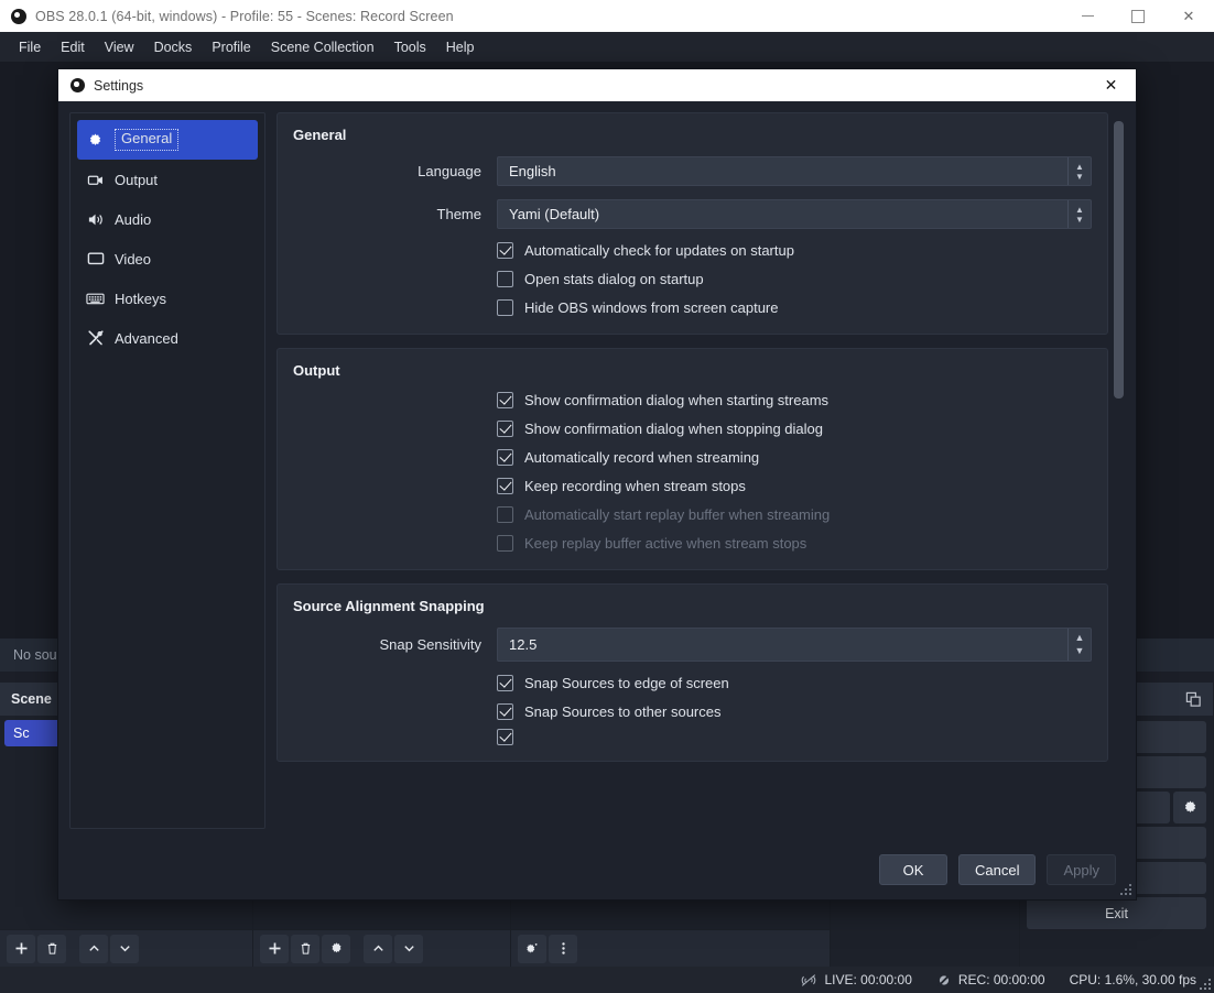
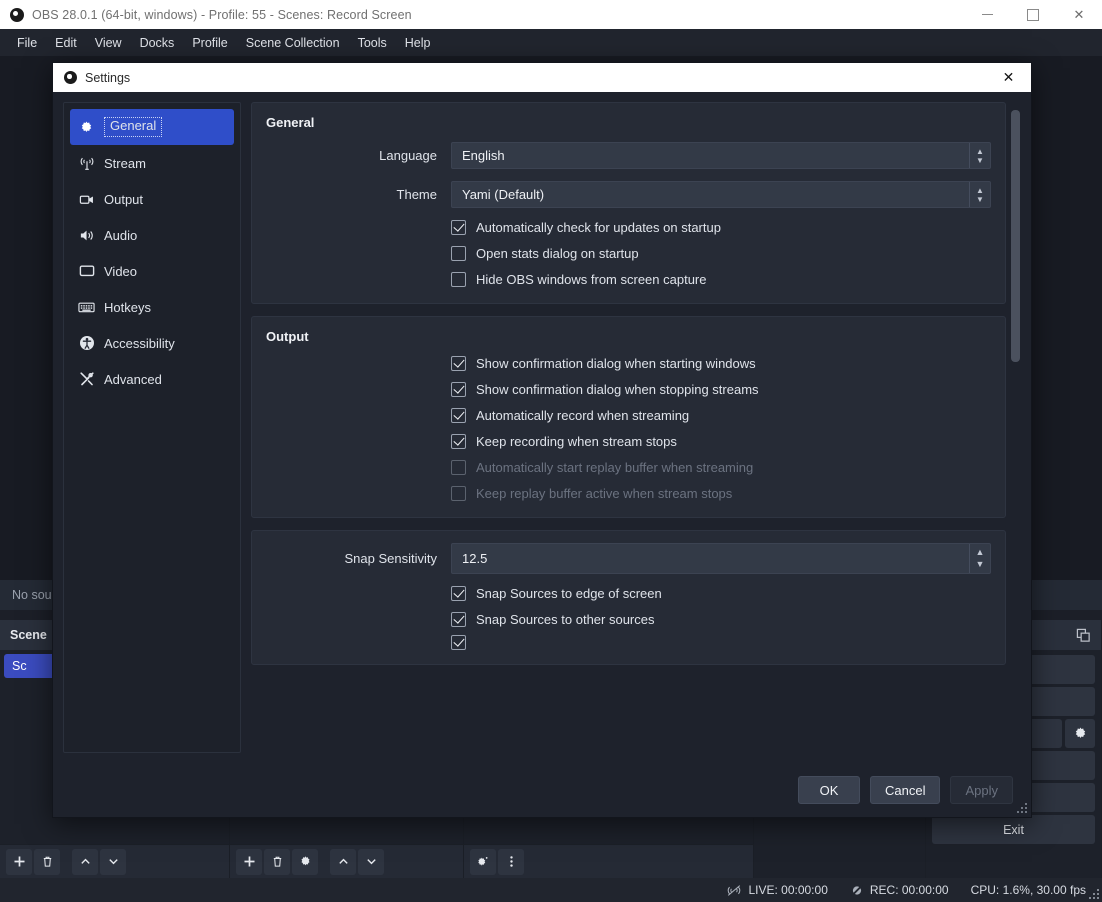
  OBS 28.0.1 (64-bit, windows) - Profile: 55 - Scenes: Record Screen
  ✕
  File
  Edit
  View
  Docks
  Profile
  Scene Collection
  Tools
  Help
  No sou
  Scene
  Sc
  Exit
  LIVE: 00:00:00
  REC: 00:00:00
  CPU: 1.6%, 30.00 fps
  Settings
  ✕
  General
+ Stream
  Output
  Audio
  Video
  Hotkeys
+ Accessibility
  Advanced
  General
  Language
  English
  ▲
  ▼
  Theme
  Yami (Default)
  ▲
  ▼
  Automatically check for updates on startup
  Open stats dialog on startup
  Hide OBS windows from screen capture
  Output
- Show confirmation dialog when starting streams
+ Show confirmation dialog when starting windows
- Show confirmation dialog when stopping dialog
+ Show confirmation dialog when stopping streams
  Automatically record when streaming
  Keep recording when stream stops
  Automatically start replay buffer when streaming
  Keep replay buffer active when stream stops
- Source Alignment Snapping
  Snap Sensitivity
  12.5
  ▲
  ▼
  Snap Sources to edge of screen
  Snap Sources to other sources
  OK
  Cancel
  Apply
